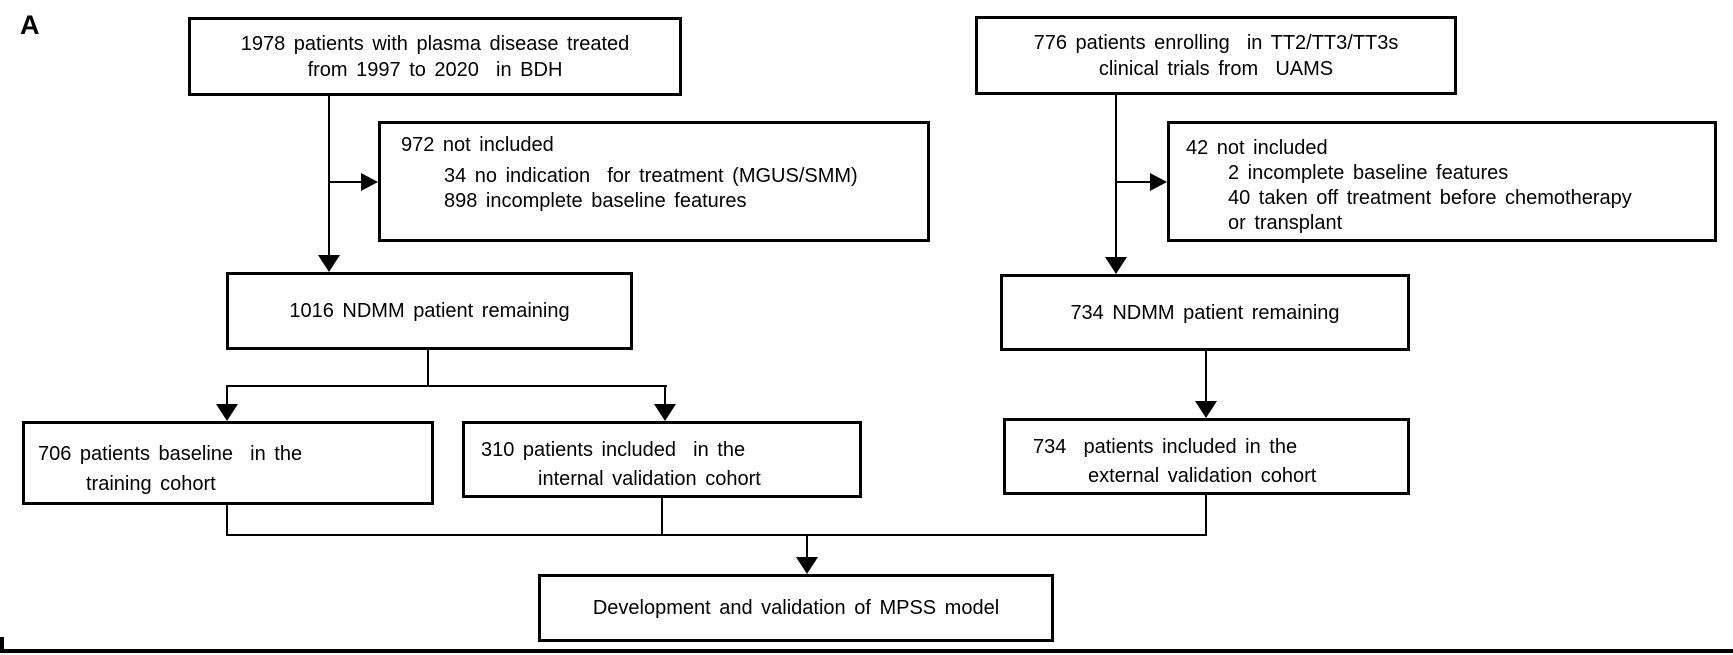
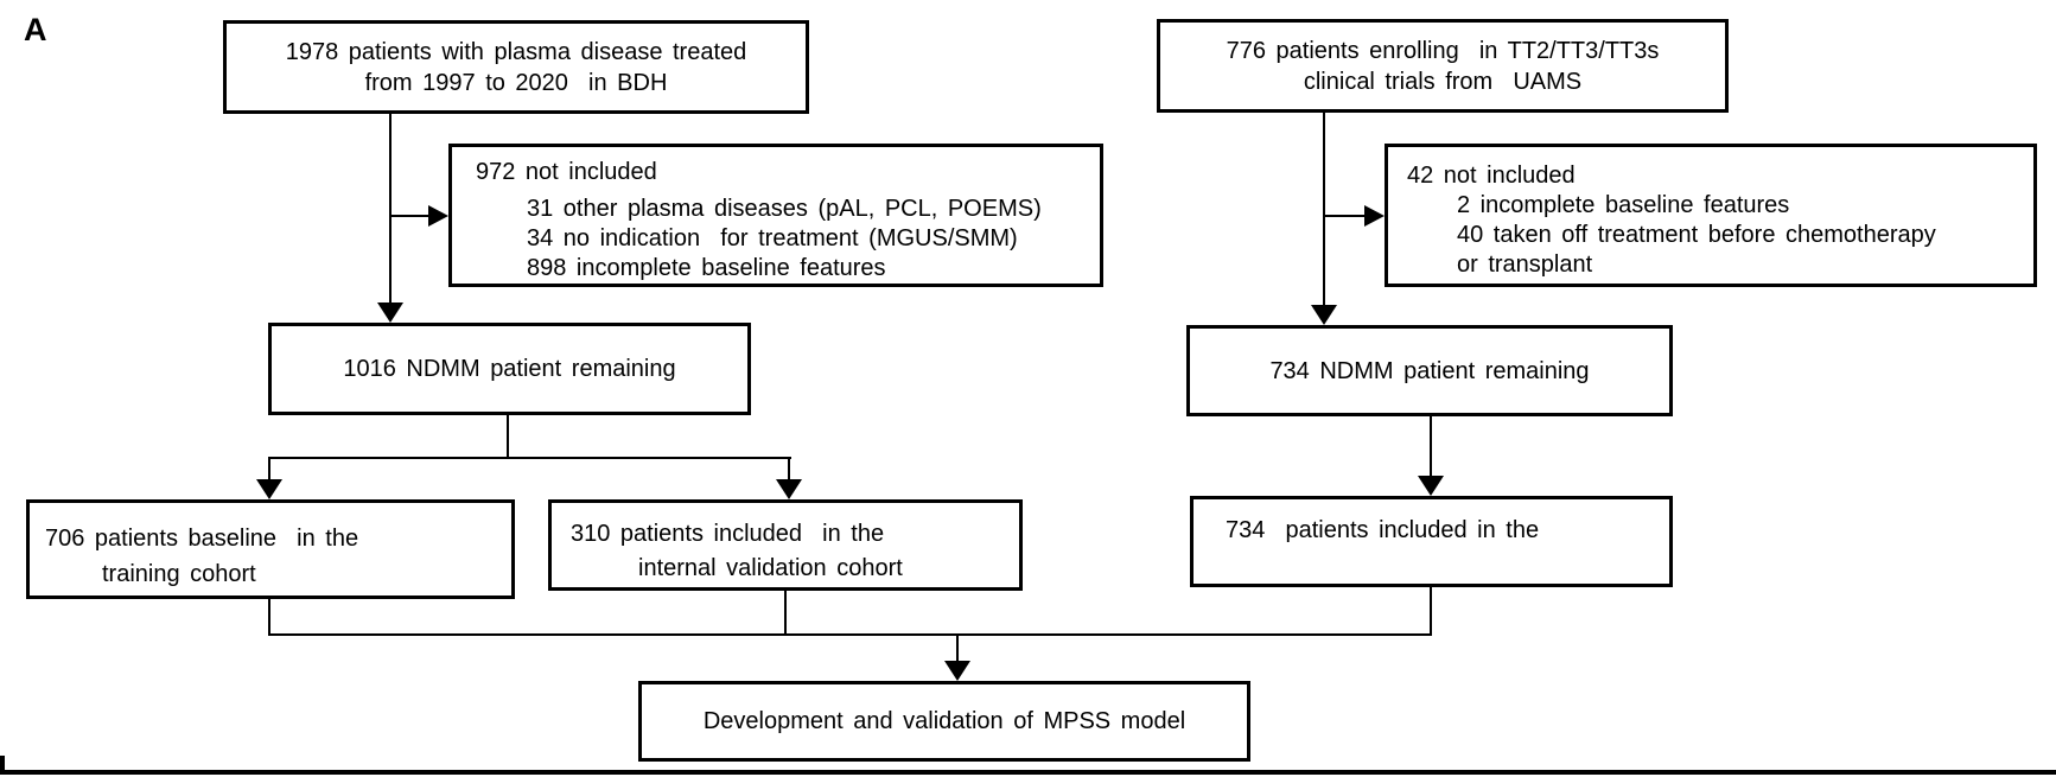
  A
  1978 patients with plasma disease treated
  from 1997 to 2020 in BDH
  776 patients enrolling in TT2/TT3/TT3s
  clinical trials from UAMS
  972 not included
+ 31 other plasma diseases (pAL, PCL, POEMS)
  34 no indication for treatment (MGUS/SMM)
  898 incomplete baseline features
  42 not included
  2 incomplete baseline features
  40 taken off treatment before chemotherapy
  or transplant
  1016 NDMM patient remaining
  734 NDMM patient remaining
  706 patients baseline in the
  training cohort
  310 patients included in the
  internal validation cohort
  734 patients included in the
- external validation cohort
  Development and validation of MPSS model
